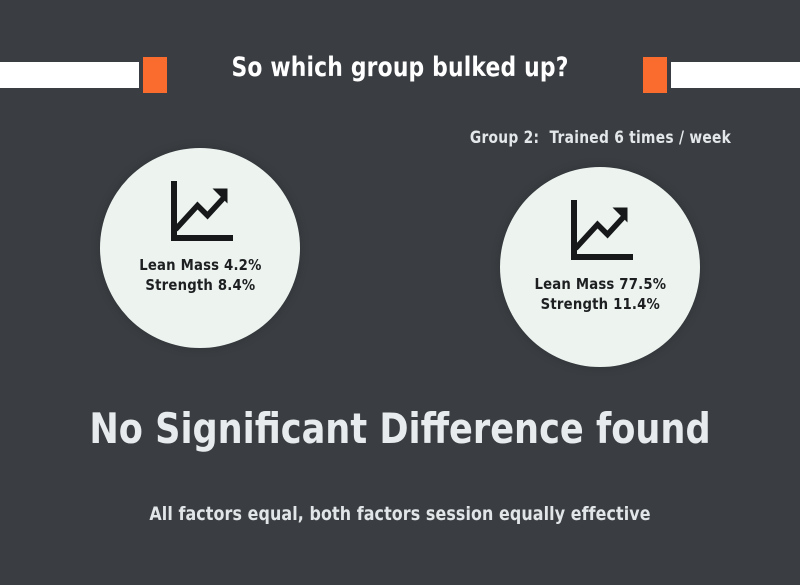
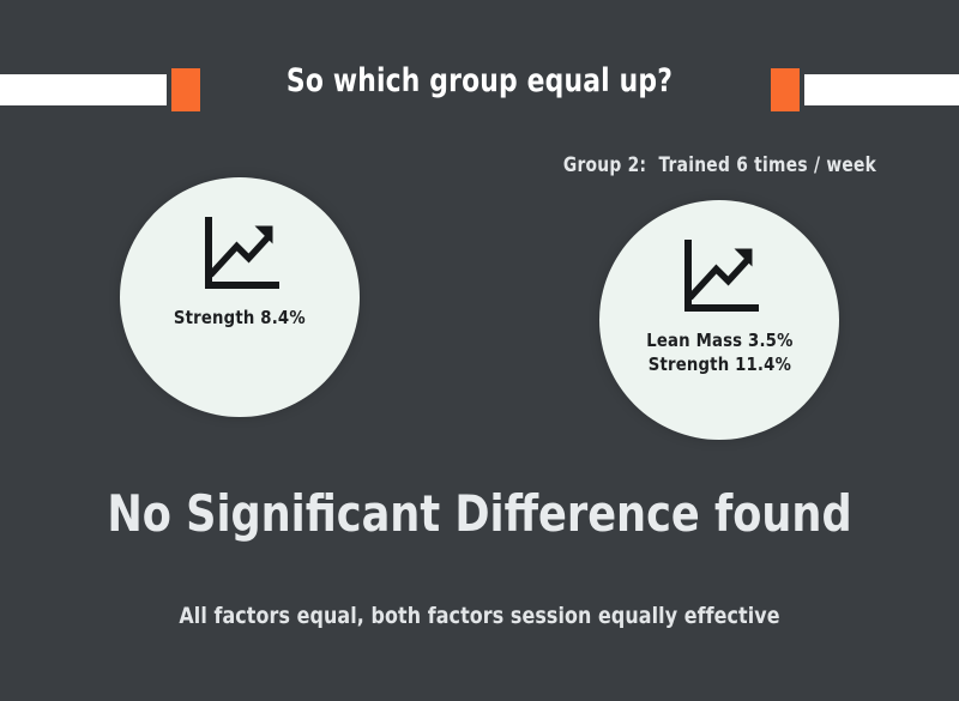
- So which group bulked up?
+ So which group equal up?
- Lean Mass 4.2%
  Strength 8.4%
  Group 2: Trained 6 times / week
- Lean Mass 77.5%
+ Lean Mass 3.5%
  Strength 11.4%
  No Significant Difference found
  All factors equal, both factors session equally effective
